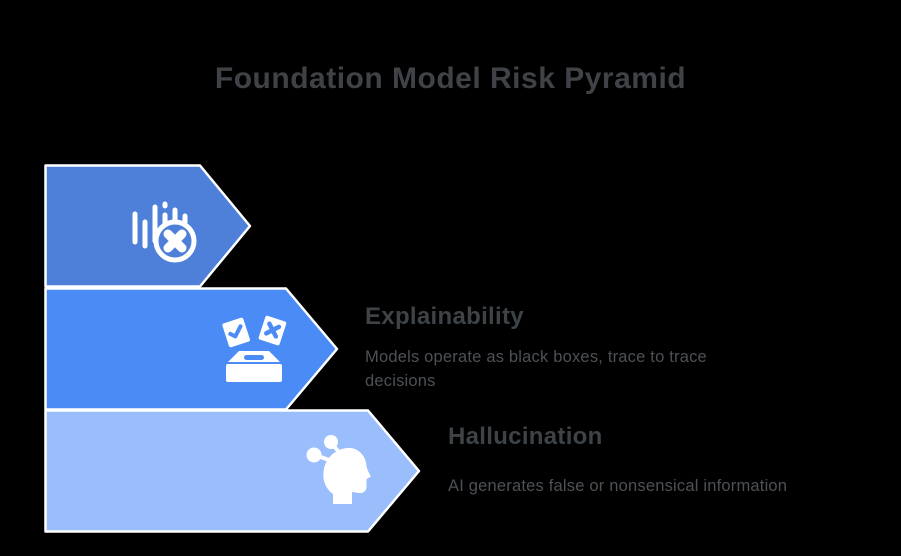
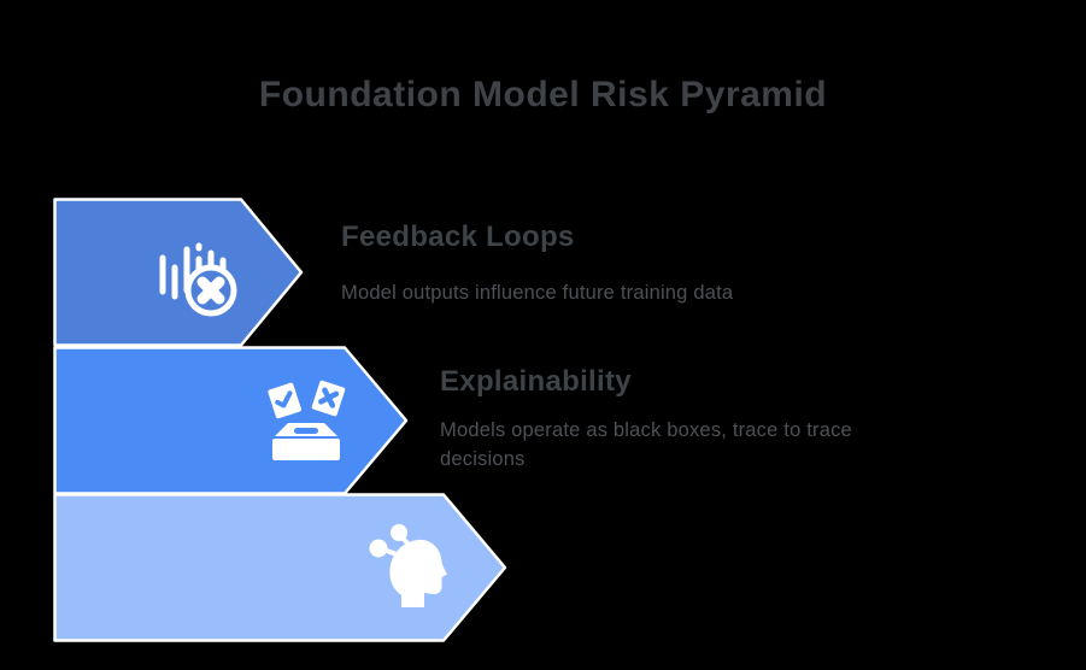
  Foundation Model Risk Pyramid
+ Feedback Loops
+ Model outputs influence future training data
  Explainability
  Models operate as black boxes, trace to trace decisions
- Hallucination
- AI generates false or nonsensical information
